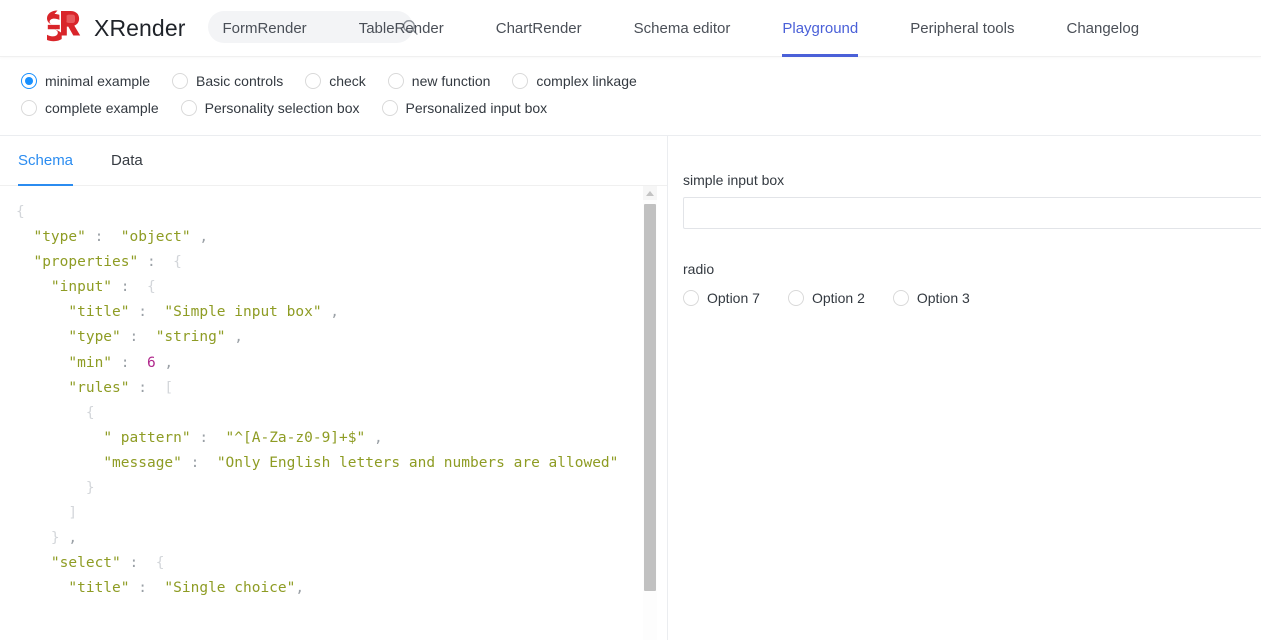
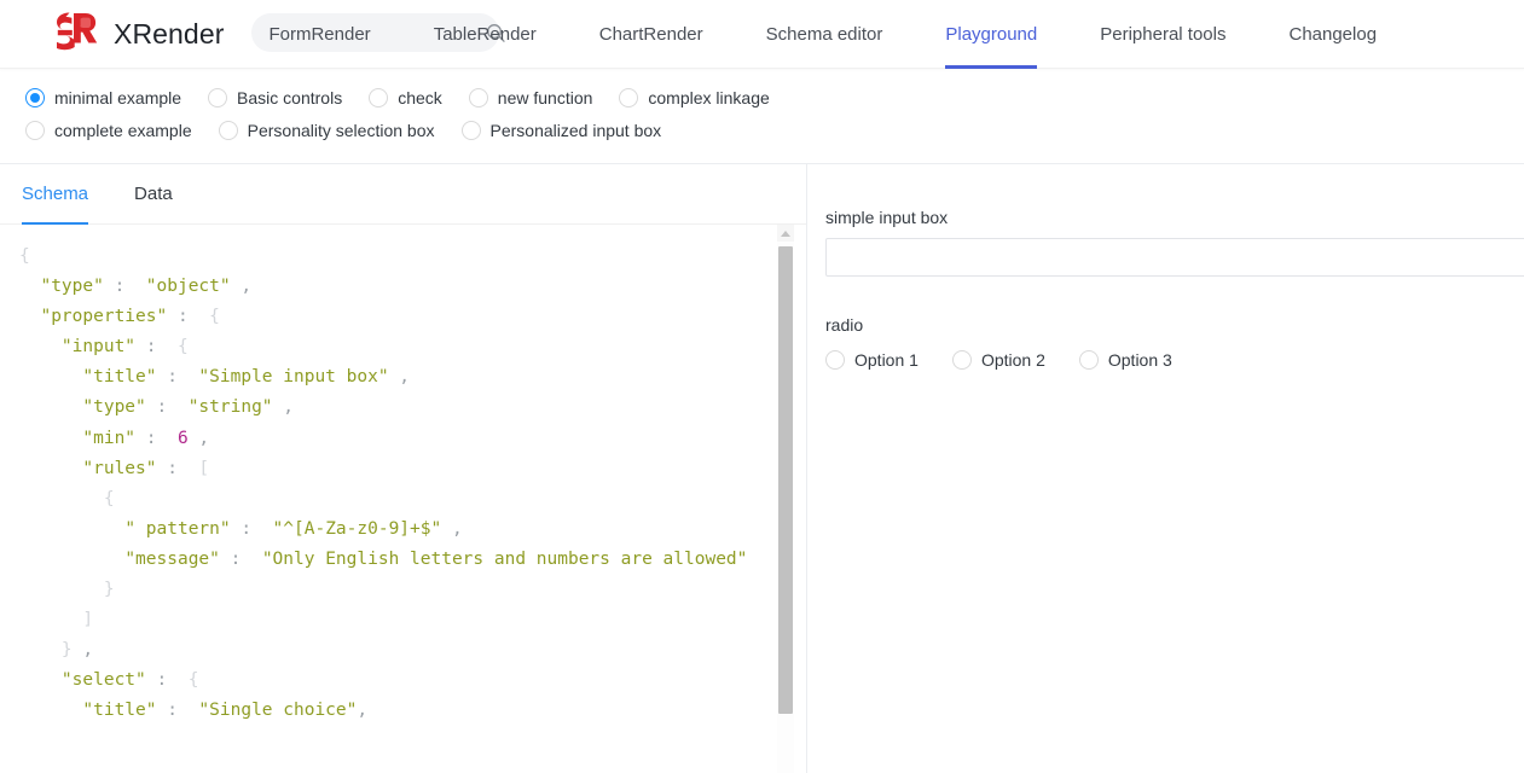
  XRender
  FormRender
  TableRender
  ChartRender
  Schema editor
  Playground
  Peripheral tools
  Changelog
  minimal example
  Basic controls
  check
  new function
  complex linkage
  complete example
  Personality selection box
  Personalized input box
  Schema
  Data
  {
  "type" : "object" ,
  "properties" : {
  "input" : {
  "title" : "Simple input box" ,
  "type" : "string" ,
  "min" : 6 ,
  "rules" : [
  {
  " pattern" : "^[A-Za-z0-9]+$" ,
  "message" : "Only English letters and numbers are allowed"
  }
  ]
  } ,
  "select" : {
  "title" : "Single choice",
  simple input box
  radio
- Option 7
+ Option 1
  Option 2
  Option 3
